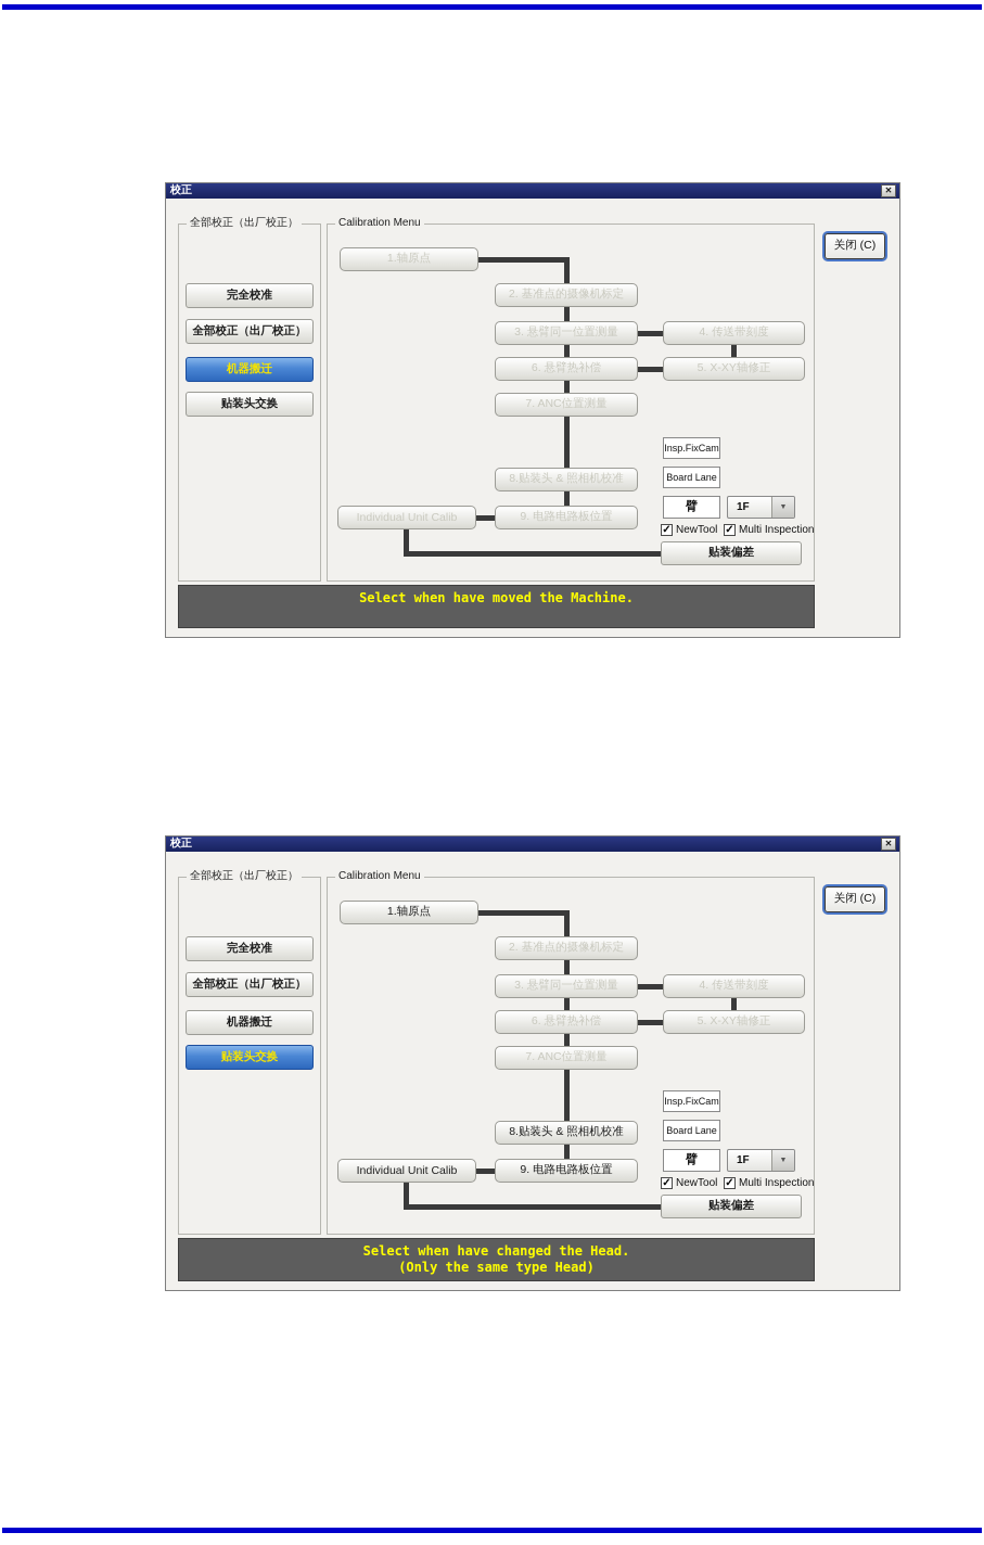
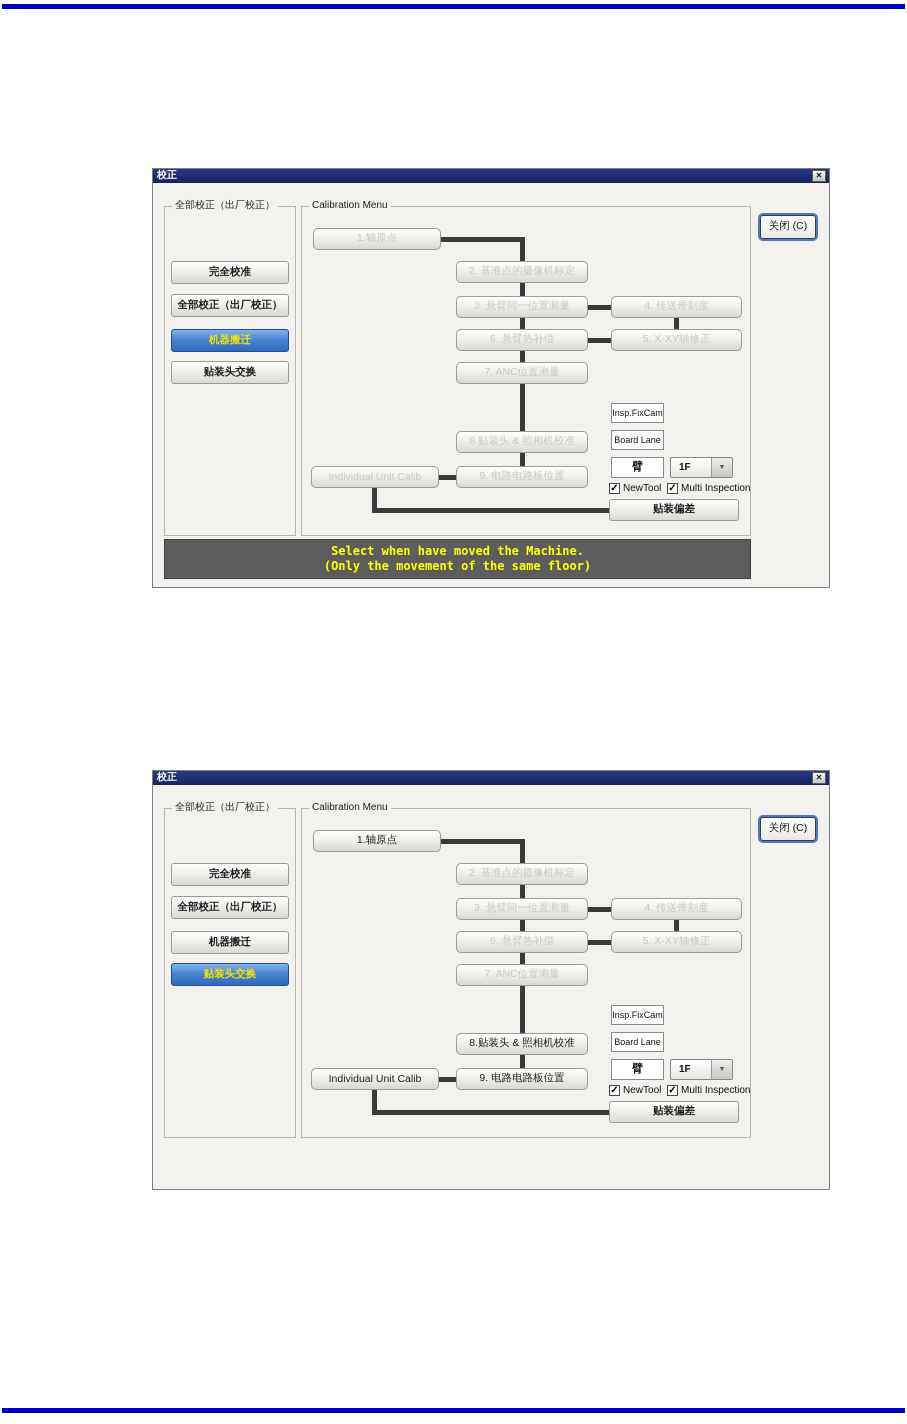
  校正
  ✕
  关闭 (C)
  全部校正（出厂校正）
  完全校准
  全部校正（出厂校正）
  机器搬迁
  贴装头交换
  Calibration Menu
  1.轴原点
  2. 基准点的摄像机标定
  3. 悬臂同一位置测量
  4. 传送带刻度
  6. 悬臂热补偿
  5. X-XY轴修正
  7. ANC位置测量
  8.贴装头 & 照相机校准
  Individual Unit Calib
  9. 电路电路板位置
  贴装偏差
  Insp.FixCam
  Board Lane
  臂
  1F
  ✓
  NewTool
  ✓
  Multi Inspection
  Select when have moved the Machine.
+ (Only the movement of the same floor)
  校正
  ✕
  关闭 (C)
  全部校正（出厂校正）
  完全校准
  全部校正（出厂校正）
  机器搬迁
  贴装头交换
  Calibration Menu
  1.轴原点
  2. 基准点的摄像机标定
  3. 悬臂同一位置测量
  4. 传送带刻度
  6. 悬臂热补偿
  5. X-XY轴修正
  7. ANC位置测量
  8.贴装头 & 照相机校准
  Individual Unit Calib
  9. 电路电路板位置
  贴装偏差
  Insp.FixCam
  Board Lane
  臂
  1F
  ✓
  NewTool
  ✓
  Multi Inspection
- Select when have changed the Head.
- (Only the same type Head)
